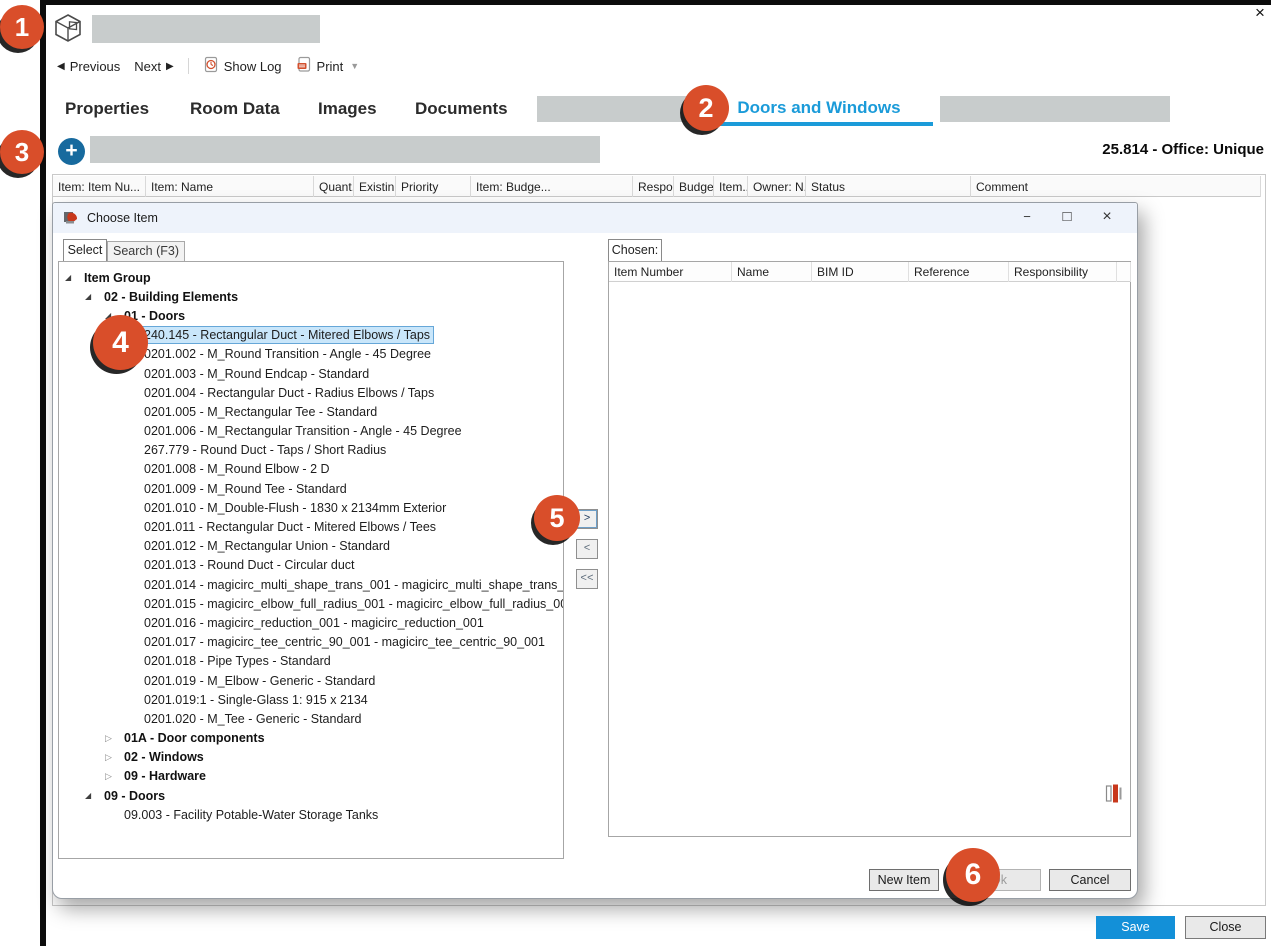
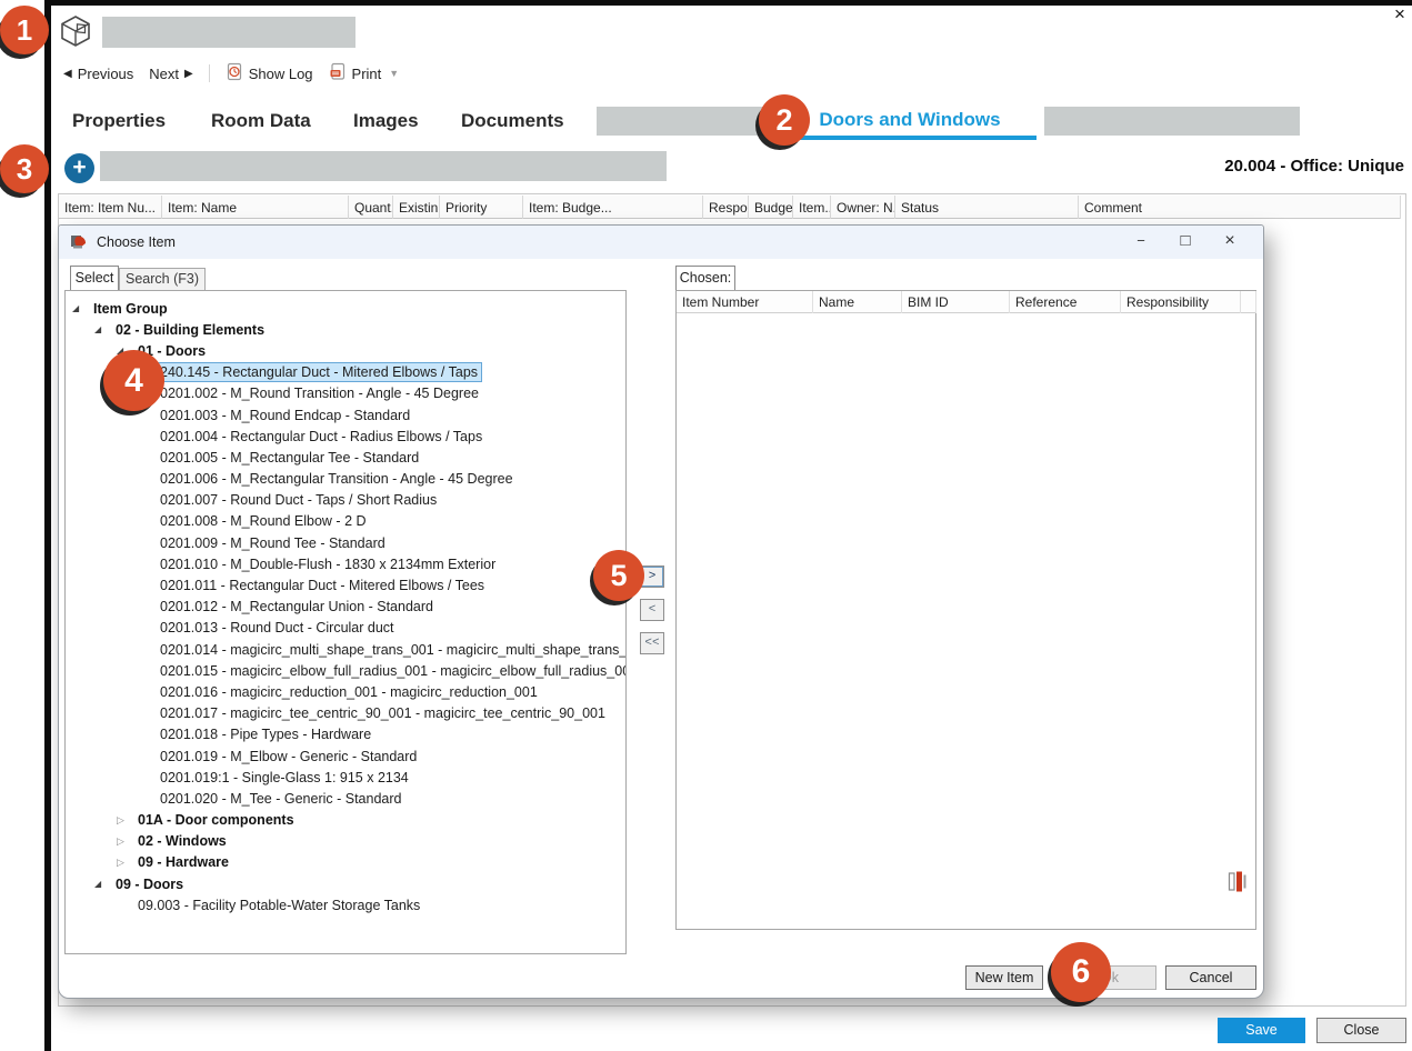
  ×
  ◀
  Previous
  Next
  ▶
  Show Log
  Print
  ▼
  Properties
  Room Data
  Images
  Documents
  Doors and Windows
  +
- 25.814 - Office: Unique
+ 20.004 - Office: Unique
  Item: Item Nu...
  Item: Name
  Existin
  Priority
  Item: Budge...
  Item.
  Owner: N
  Status
  Comment
  Choose Item
  −
  □
  ×
  Select
  Search (F3)
  ◢
  Item Group
  ◢
  02 - Building Elements
  ◢
  1 - Doors
  240.145 - Rectangular Duct - Mitered Elbows / Taps
  0201.002 - M_Round Transition - Angle - 45 Degree
  0201.003 - M_Round Endcap - Standard
  0201.004 - Rectangular Duct - Radius Elbows / Taps
  0201.005 - M_Rectangular Tee - Standard
  0201.006 - M_Rectangular Transition - Angle - 45 Degree
- 267.779 - Round Duct - Taps / Short Radius
+ 0201.007 - Round Duct - Taps / Short Radius
  0201.008 - M_Round Elbow - 2 D
  0201.009 - M_Round Tee - Standard
  0201.010 - M_Double-Flush - 1830 x 2134mm Exterior
  0201.011 - Rectangular Duct - Mitered Elbows / Tees
  0201.012 - M_Rectangular Union - Standard
  0201.013 - Round Duct - Circular duct
  0201.014 - magicirc_multi_shape_trans_001 - magicirc_multi_shape_trans_
  0201.015 - magicirc_elbow_full_radius_001 - magicirc_elbow_full_radius_0
  0201.016 - magicirc_reduction_001 - magicirc_reduction_001
  0201.017 - magicirc_tee_centric_90_001 - magicirc_tee_centric_90_001
- 0201.018 - Pipe Types - Standard
+ 0201.018 - Pipe Types - Hardware
  0201.019 - M_Elbow - Generic - Standard
  0201.019:1 - Single-Glass 1: 915 x 2134
  0201.020 - M_Tee - Generic - Standard
  ▷
  01A - Door components
  ▷
  02 - Windows
  ▷
  09 - Hardware
  ◢
  09 - Doors
  09.003 - Facility Potable-Water Storage Tanks
  >
  <
  <<
  Chosen:
  Item Number
  Name
  BIM ID
  Reference
  Responsibility
  New Item
  Cancel
  Save
  Close
  1
  2
  3
  4
  5
  6
